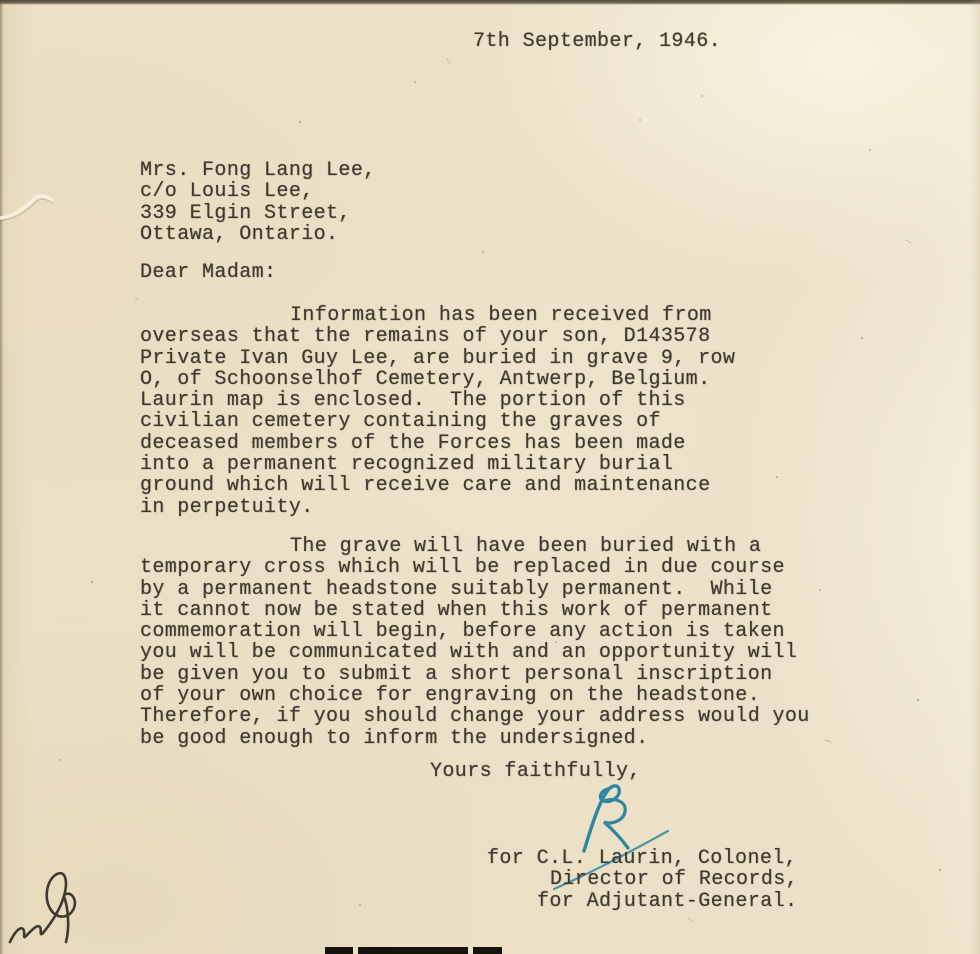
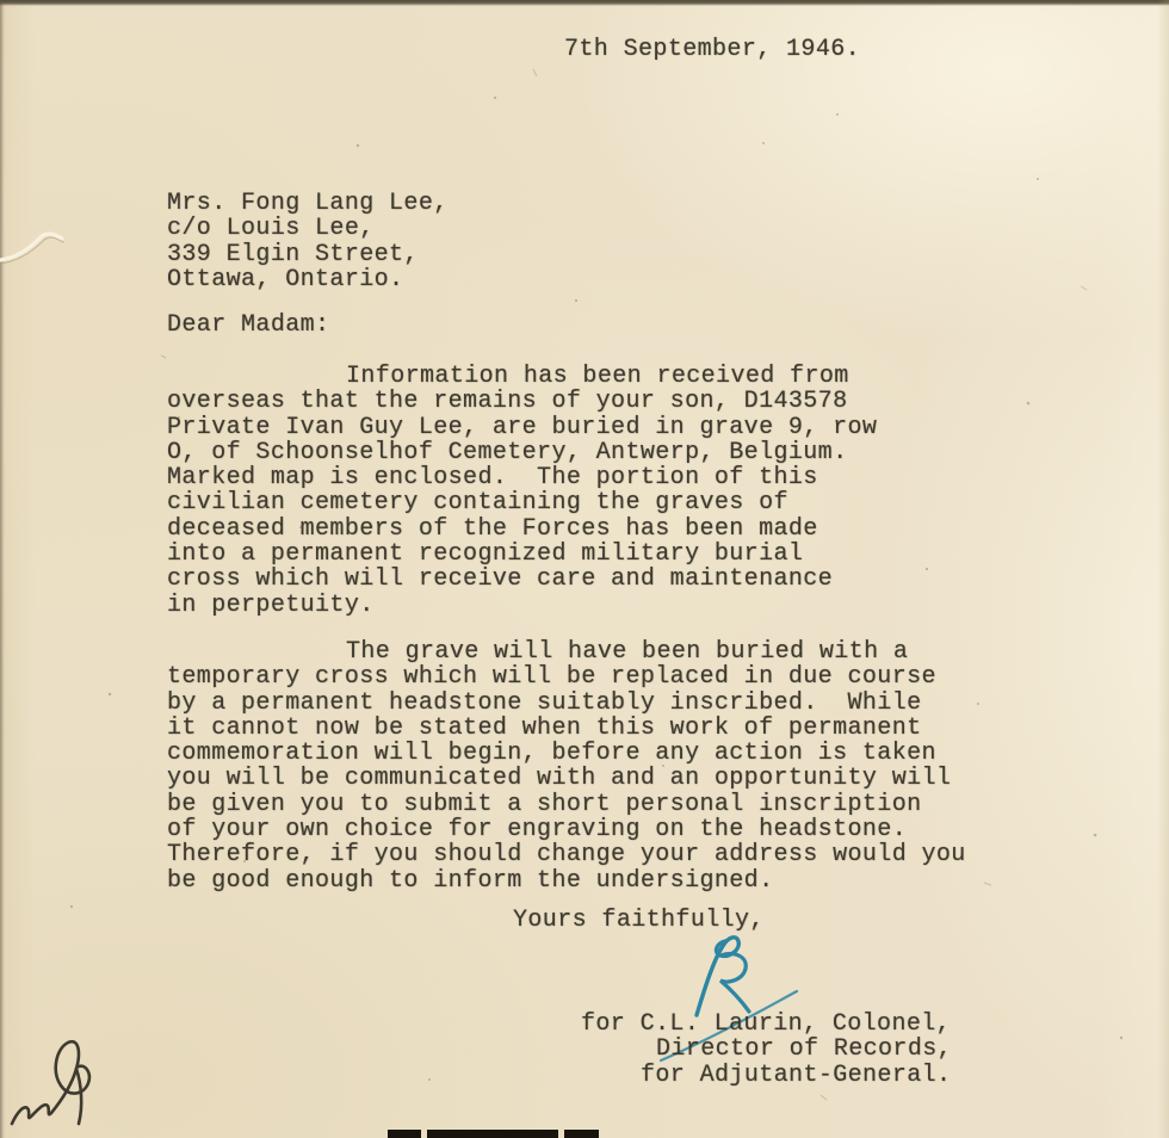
  7th September, 1946.
  Mrs. Fong Lang Lee,
  c/o Louis Lee,
  339 Elgin Street,
  Ottawa, Ontario.
  Dear Madam:
  Information has been received from
  overseas that the remains of your son, D143578
  Private Ivan Guy Lee, are buried in grave 9, row
  O, of Schoonselhof Cemetery, Antwerp, Belgium.
- Laurin map is enclosed. The portion of this
+ Marked map is enclosed. The portion of this
  civilian cemetery containing the graves of
  deceased members of the Forces has been made
  into a permanent recognized military burial
- ground which will receive care and maintenance
+ cross which will receive care and maintenance
  in perpetuity.
  The grave will have been buried with a
  temporary cross which will be replaced in due course
- by a permanent headstone suitably permanent. While
+ by a permanent headstone suitably inscribed. While
  it cannot now be stated when this work of permanent
  commemoration will begin, before any action is taken
  you will be communicated with and an opportunity will
  be given you to submit a short personal inscription
  of your own choice for engraving on the headstone.
  Therefore, if you should change your address would you
  be good enough to inform the undersigned.
  Yours faithfully,
  for C.L. Laurin, Colonel,
  Director of Records,
  for Adjutant-General.
